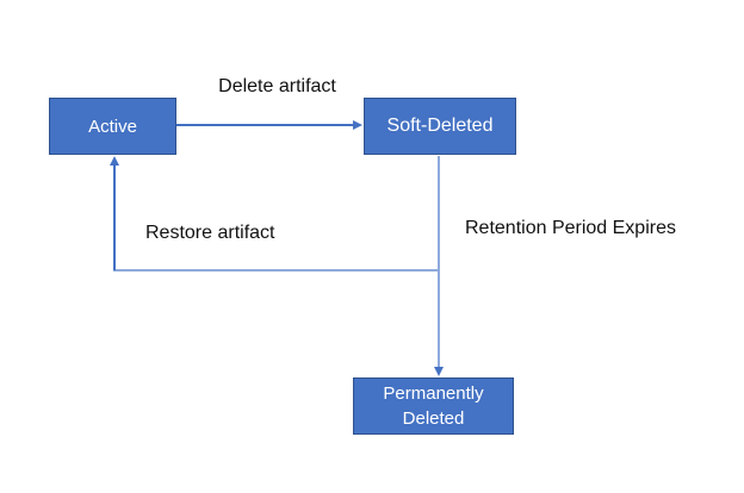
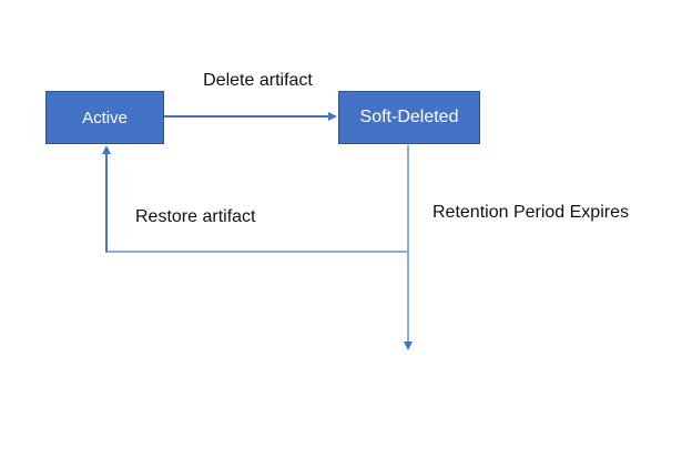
  Active
  Soft-Deleted
- Permanently Deleted
  Delete artifact
  Restore artifact
  Retention Period Expires
